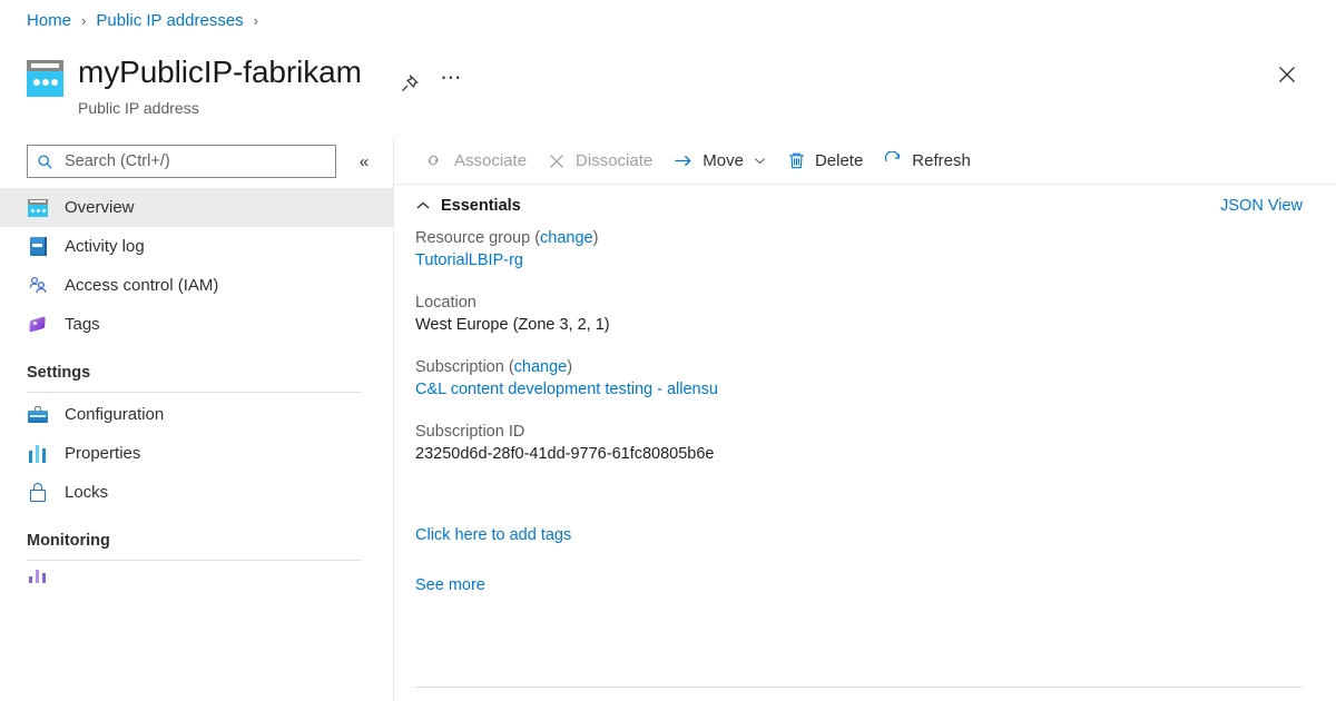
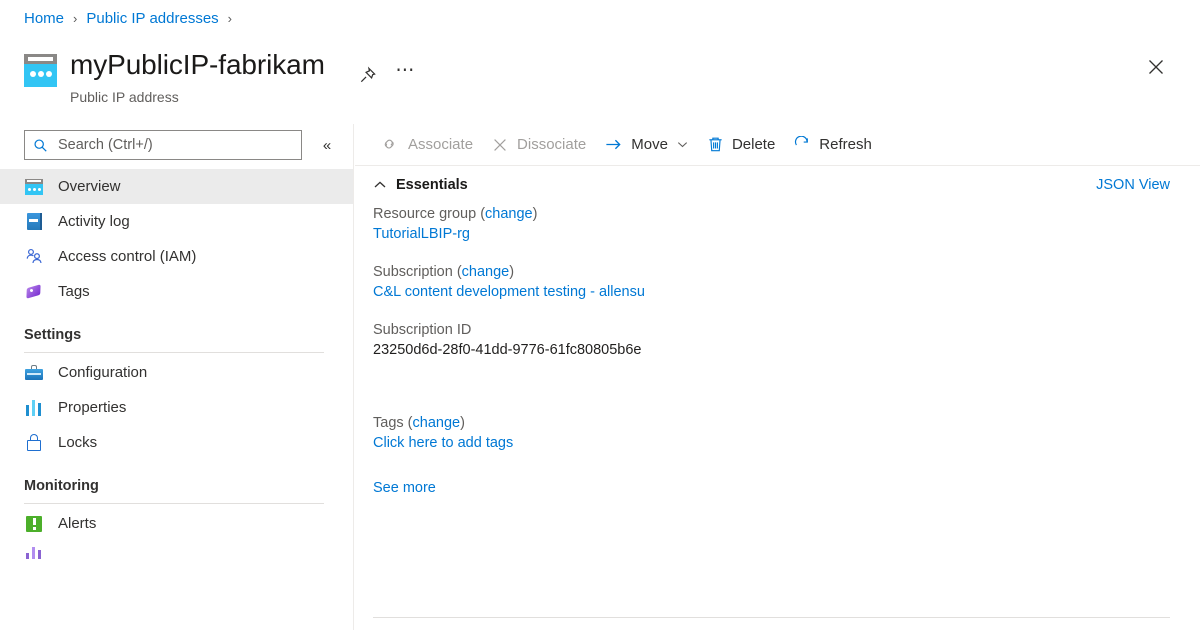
  Home
  ›
  Public IP addresses
  ›
  myPublicIP-fabrikam
  Public IP address
  ⋯
  Search (Ctrl+/)
  «
  Overview
  Activity log
  Access control (IAM)
  Tags
  Settings
  Configuration
  Properties
  Locks
  Monitoring
+ Alerts
  Associate
  Dissociate
  Move
  Delete
  Refresh
  Essentials
  JSON View
  Resource group (change)
  TutorialLBIP-rg
- Location
- West Europe (Zone 3, 2, 1)
  Subscription (change)
  C&L content development testing - allensu
  Subscription ID
  23250d6d-28f0-41dd-9776-61fc80805b6e
+ Tags (change)
  Click here to add tags
  See more
